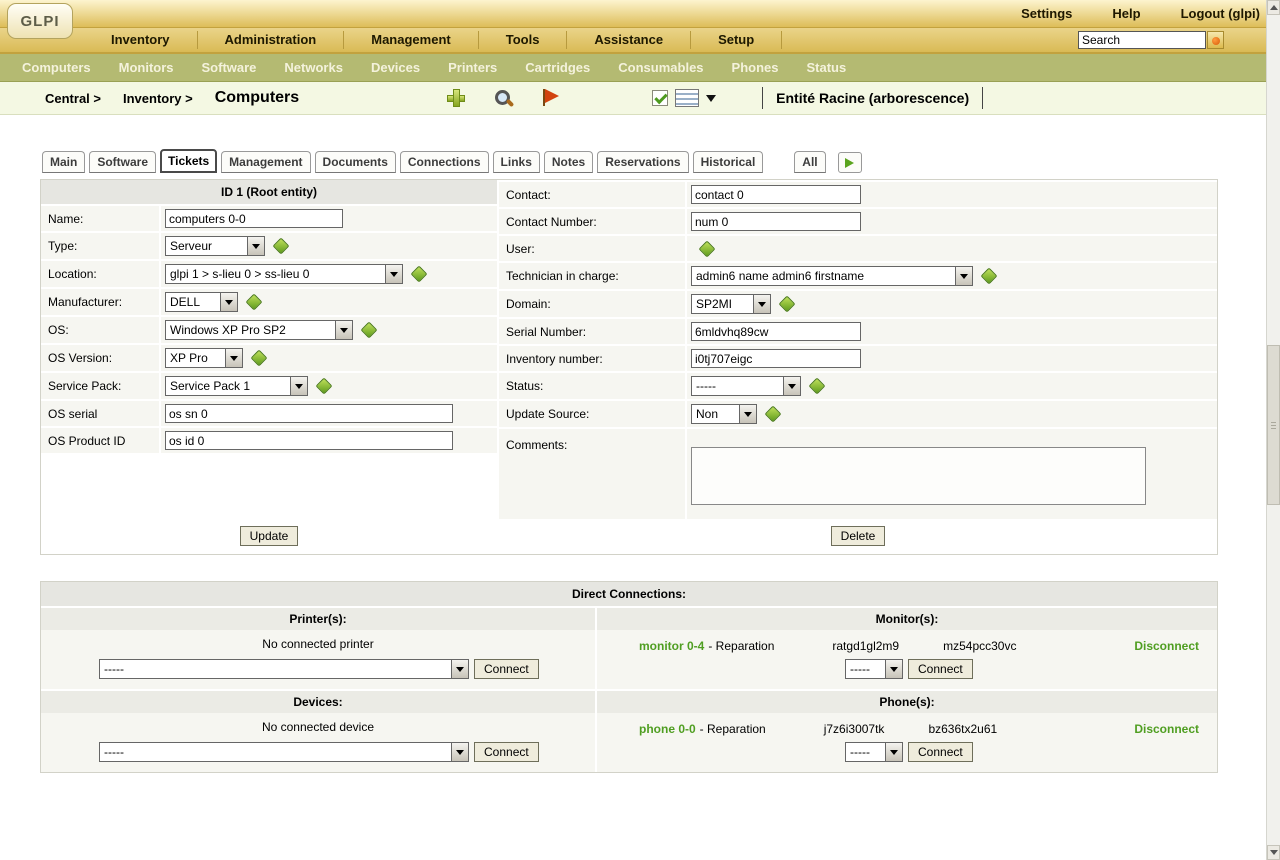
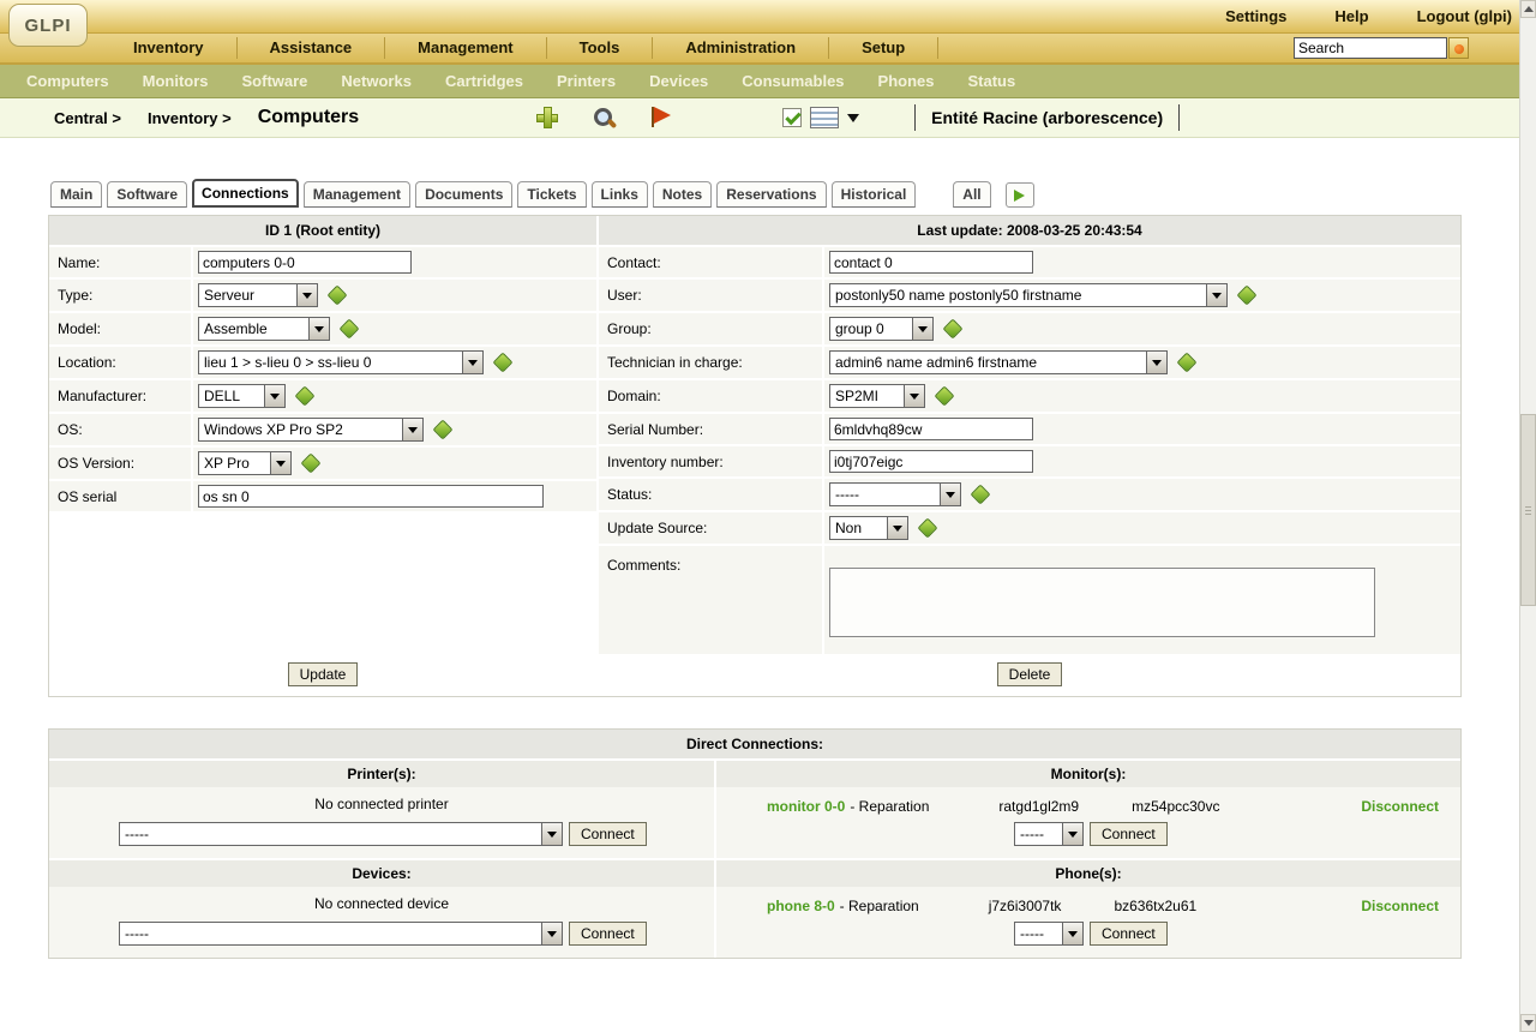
  GLPI
  Settings
  Help
  Logout (glpi)
  Inventory
- Administration
+ Assistance
  Management
  Tools
- Assistance
+ Administration
  Setup
  Search
  Computers
  Monitors
  Software
  Networks
- Devices
+ Cartridges
  Printers
- Cartridges
+ Devices
  Consumables
  Phones
  Status
  Central >
  Inventory >
  Computers
  Entité Racine (arborescence)
  Main
  Software
- Tickets
+ Connections
  Management
  Documents
- Connections
+ Tickets
  Links
  Notes
  Reservations
  Historical
  All
  ID 1 (Root entity)
  Name:
  computers 0-0
  Type:
  Serveur
+ Model:
+ Assemble
  Location:
- glpi 1 > s-lieu 0 > ss-lieu 0
+ lieu 1 > s-lieu 0 > ss-lieu 0
  Manufacturer:
  DELL
  OS:
  Windows XP Pro SP2
  OS Version:
  XP Pro
- Service Pack:
- Service Pack 1
  OS serial
  os sn 0
- OS Product ID
- os id 0
  Update
+ Last update: 2008-03-25 20:43:54
  Contact:
  contact 0
- Contact Number:
- num 0
  User:
+ postonly50 name postonly50 firstname
+ Group:
+ group 0
  Technician in charge:
  admin6 name admin6 firstname
  Domain:
  SP2MI
  Serial Number:
  6mldvhq89cw
  Inventory number:
  i0tj707eigc
  Status:
  -----
  Update Source:
  Non
  Comments:
  Delete
  Direct Connections:
  Printer(s):
  No connected printer
  -----
  Connect
  Monitor(s):
- monitor 0-4
+ monitor 0-0
  - Reparation
  ratgd1gl2m9
  mz54pcc30vc
  Disconnect
  -----
  Connect
  Devices:
  No connected device
  -----
  Connect
  Phone(s):
- phone 0-0
+ phone 8-0
  - Reparation
  j7z6i3007tk
  bz636tx2u61
  Disconnect
  -----
  Connect
